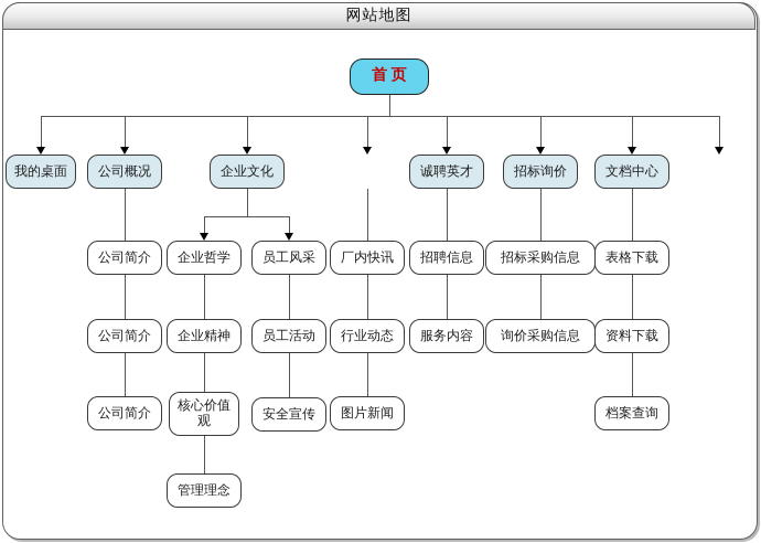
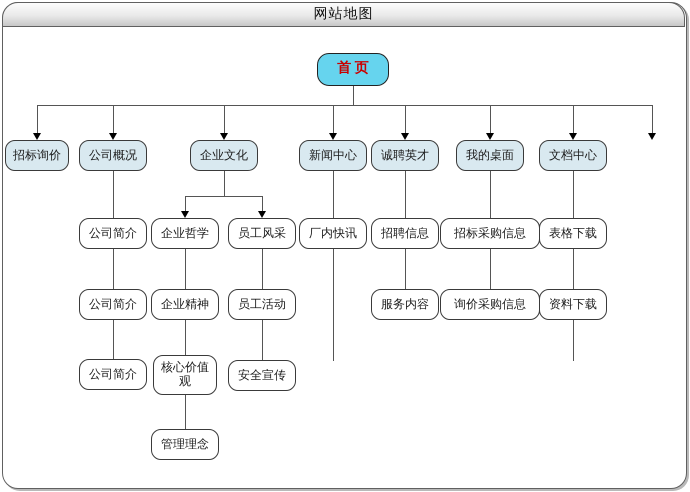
  网站地图
  首 页
- 我的桌面
+ 招标询价
  公司概况
  企业文化
+ 新闻中心
  诚聘英才
- 招标询价
+ 我的桌面
  文档中心
  公司简介
  公司简介
  公司简介
  企业哲学
  员工风采
  企业精神
  核心价值观
  管理理念
  员工活动
  安全宣传
  厂内快讯
- 行业动态
- 图片新闻
  招聘信息
  服务内容
  招标采购信息
  询价采购信息
  表格下载
  资料下载
- 档案查询
